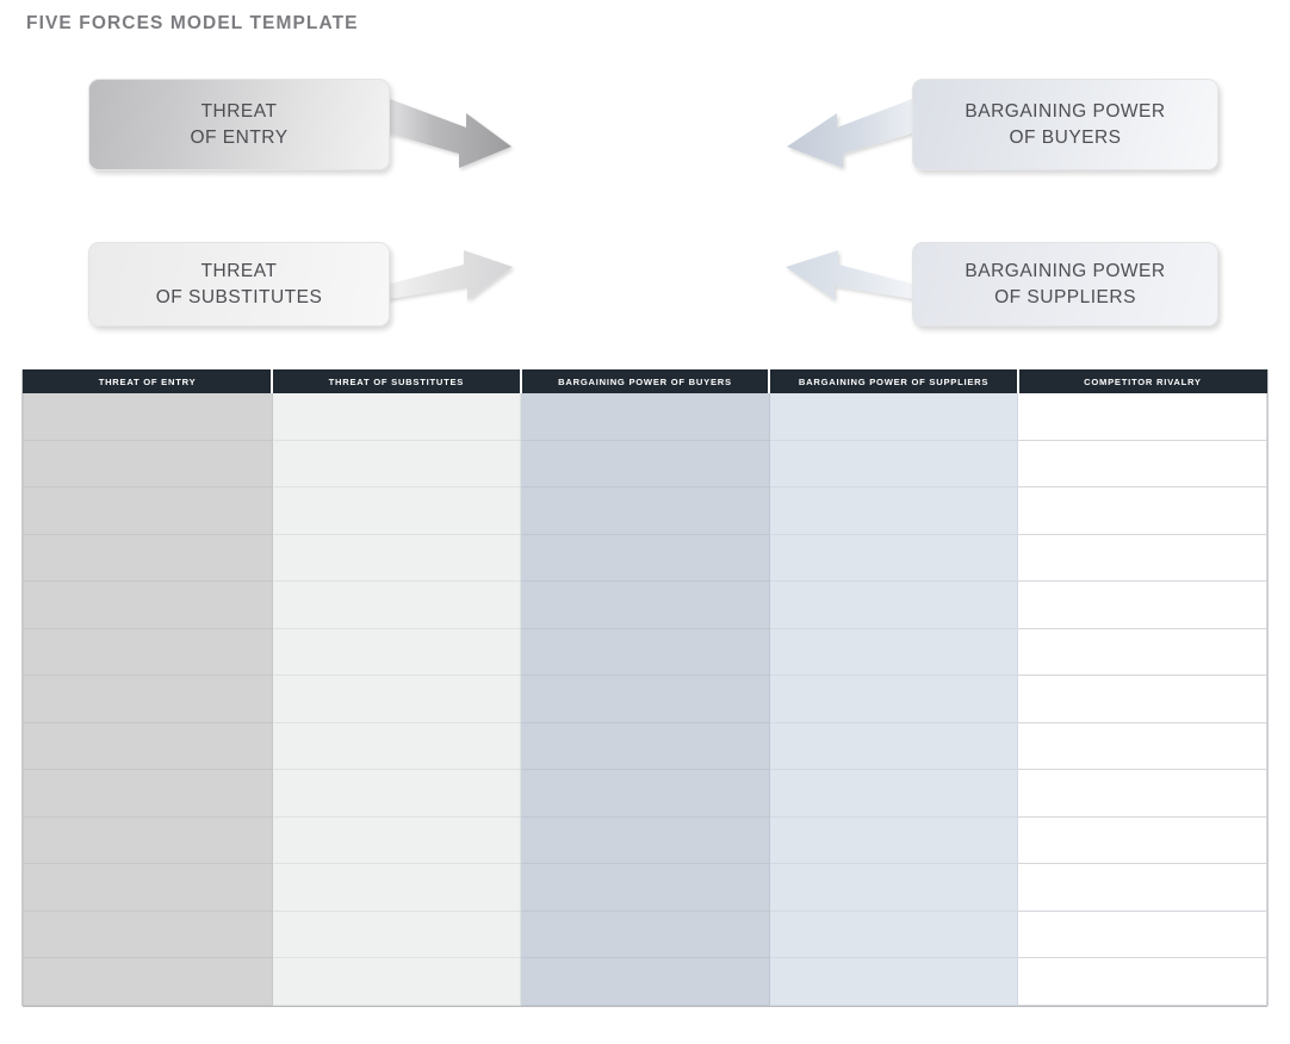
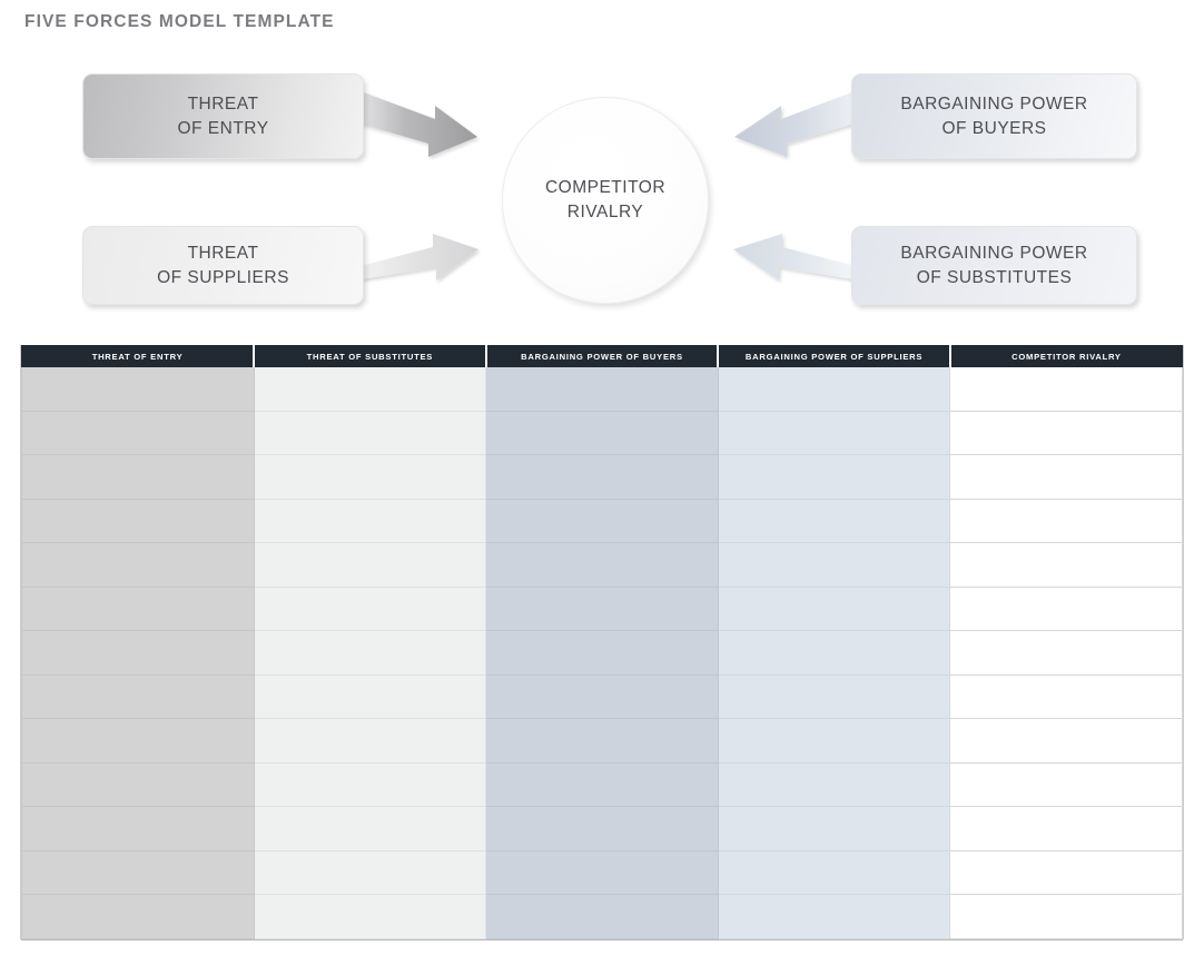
  FIVE FORCES MODEL TEMPLATE
  THREAT
  OF ENTRY
  THREAT
- OF SUBSTITUTES
+ OF SUPPLIERS
  BARGAINING POWER
  OF BUYERS
  BARGAINING POWER
- OF SUPPLIERS
+ OF SUBSTITUTES
+ COMPETITOR
+ RIVALRY
  THREAT OF ENTRY	THREAT OF SUBSTITUTES	BARGAINING POWER OF BUYERS	BARGAINING POWER OF SUPPLIERS	COMPETITOR RIVALRY
